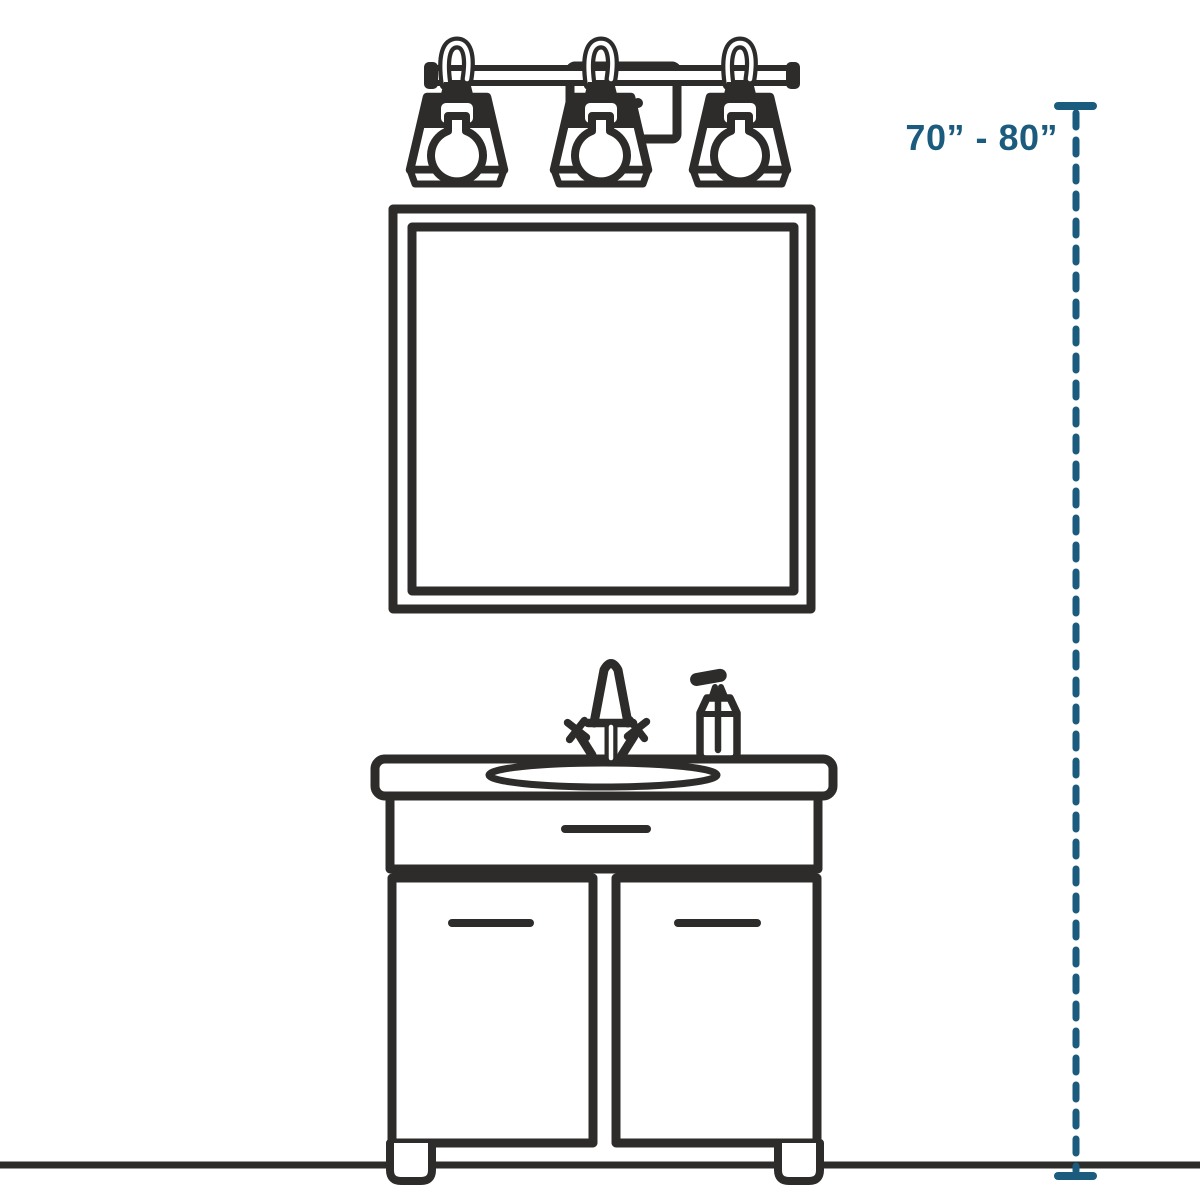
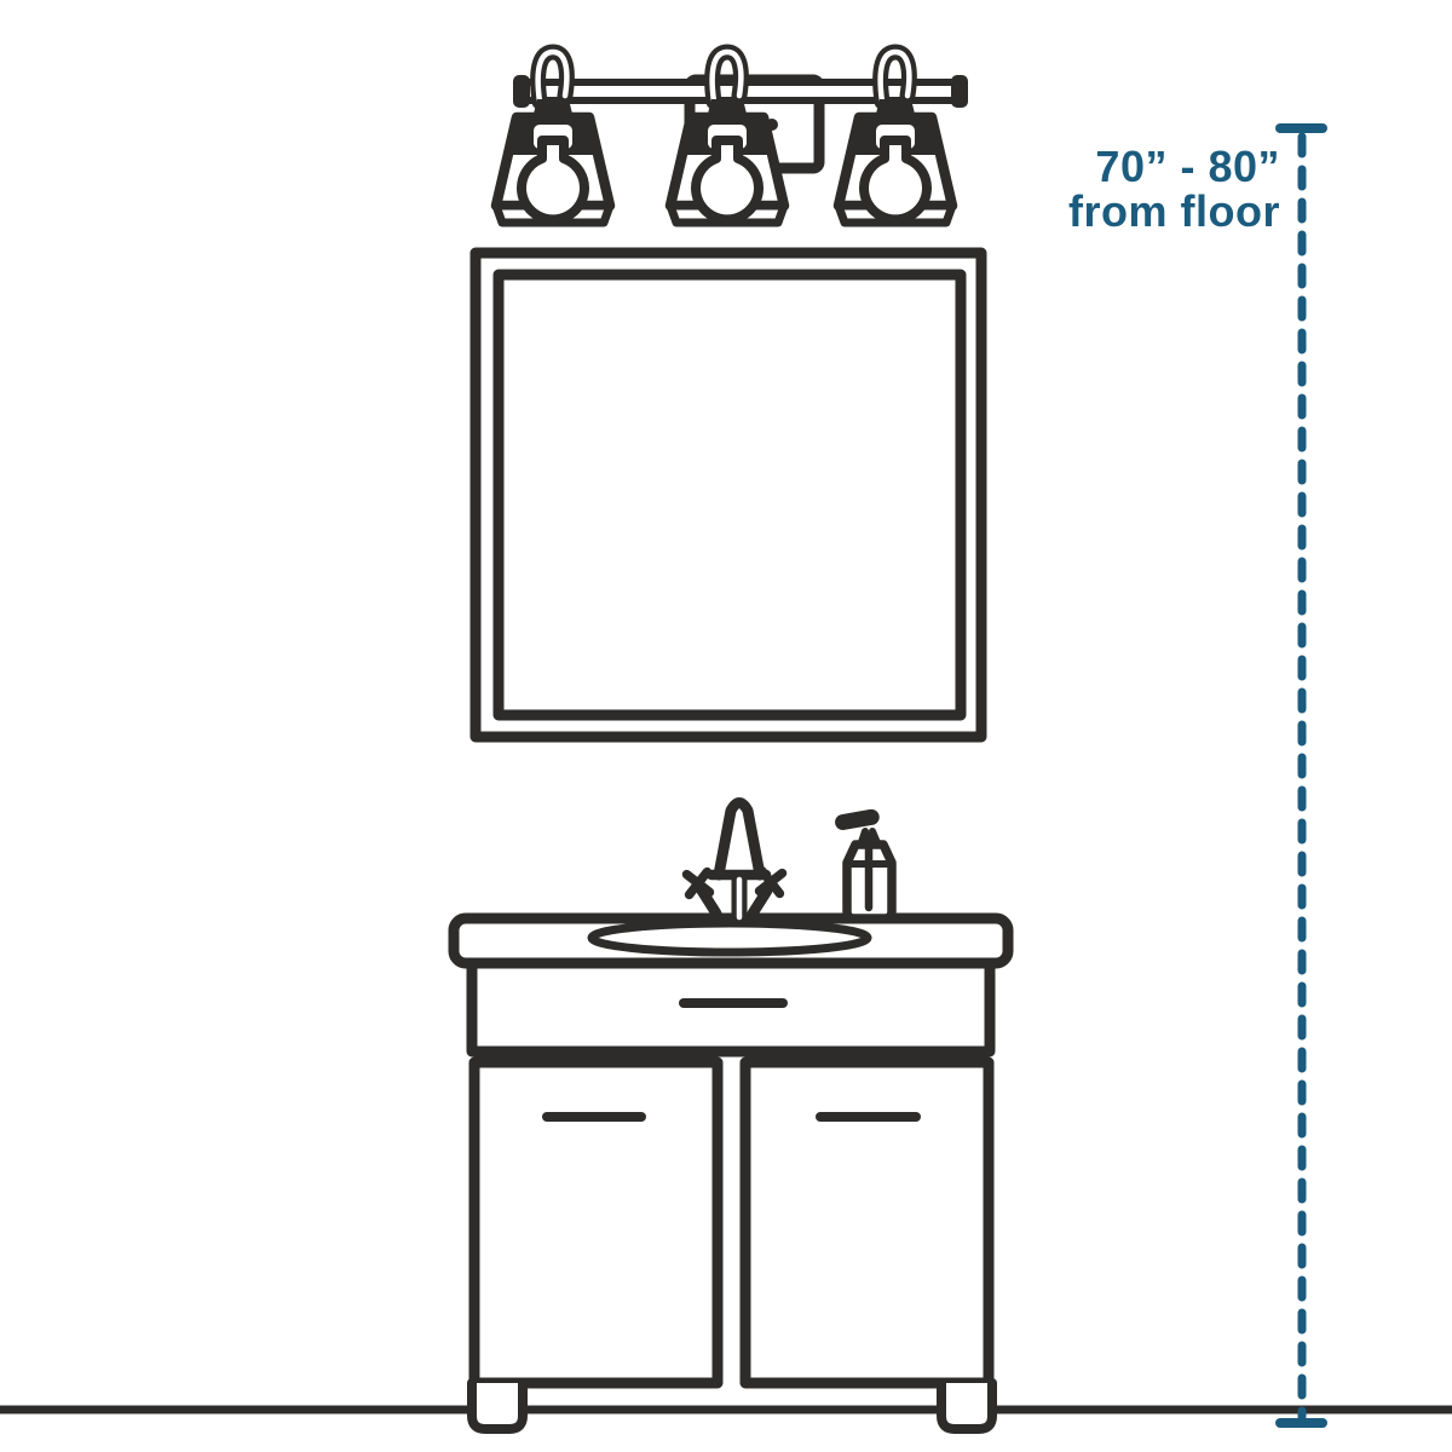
  70” - 80”
+ from floor
